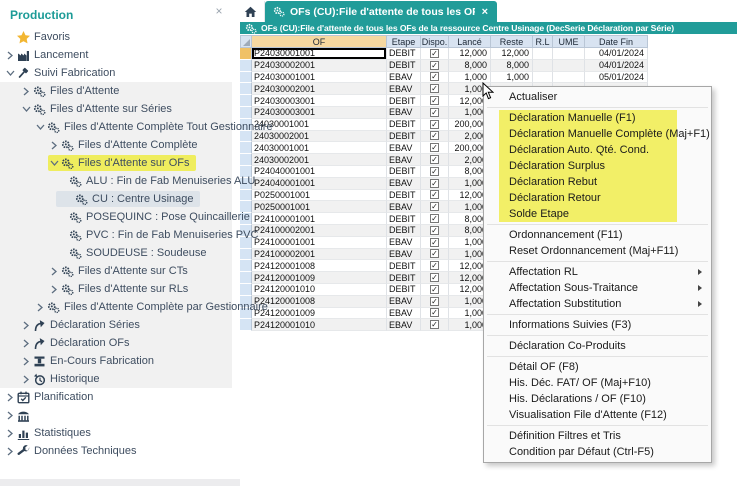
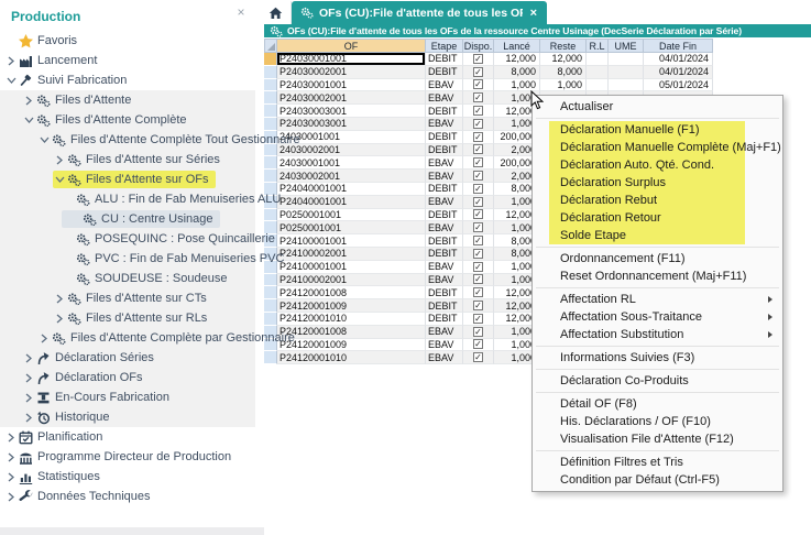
  Production
  ×
  Favoris
  Lancement
  Suivi Fabrication
  Files d'Attente
- Files d'Attente sur Séries
+ Files d'Attente Complète
  Files d'Attente Complète Tout Gestionnaire
- Files d'Attente Complète
+ Files d'Attente sur Séries
  Files d'Attente sur OFs
  ALU : Fin de Fab Menuiseries ALU
  CU : Centre Usinage
  POSEQUINC : Pose Quincaillerie
  PVC : Fin de Fab Menuiseries PVC
  SOUDEUSE : Soudeuse
  Files d'Attente sur CTs
  Files d'Attente sur RLs
  Files d'Attente Complète par Gestionnaire
  Déclaration Séries
  Déclaration OFs
  En-Cours Fabrication
  Historique
  Planification
+ Programme Directeur de Production
  Statistiques
  Données Techniques
  OFs (CU):File d'attente de tous les O
  ×
  OFs (CU):File d'attente de tous les OFs de la ressource Centre Usinage (DecSerie Déclaration par Série)
  OF
  Etape
  Dispo.
  Lancé
  Reste
  R.L
  UME
  Date Fin
  P24030001001
  DEBIT
  ✓
  12,000
  12,000
  04/01/2024
  P24030002001
  DEBIT
  ✓
  8,000
  8,000
  04/01/2024
  P24030001001
  EBAV
  ✓
  1,000
  1,000
  05/01/2024
  P24030002001
  EBAV
  ✓
  1,00
  P24030003001
  DEBIT
  ✓
  12,00
  P24030003001
  EBAV
  ✓
  1,00
  24030001001
  DEBIT
  ✓
  200,00
  24030002001
  DEBIT
  ✓
  2,00
  24030001001
  EBAV
  ✓
  200,00
  24030002001
  EBAV
  ✓
  2,00
  P24040001001
  DEBIT
  ✓
  8,00
  P24040001001
  EBAV
  ✓
  1,00
  P0250001001
  DEBIT
  ✓
  12,00
  P0250001001
  EBAV
  ✓
  1,00
  P24100001001
  DEBIT
  ✓
  8,00
  P24100002001
  DEBIT
  ✓
  8,00
  P24100001001
  EBAV
  ✓
  1,00
  P24100002001
  EBAV
  ✓
  1,00
  P24120001008
  DEBIT
  ✓
  12,00
  P24120001009
  DEBIT
  ✓
  12,00
  P24120001010
  DEBIT
  ✓
  12,00
  P24120001008
  EBAV
  ✓
  1,00
  P24120001009
  EBAV
  ✓
  1,00
  P24120001010
  EBAV
  ✓
  1,00
  Actualiser
  Déclaration Manuelle (F1)
  Déclaration Manuelle Complète (Maj+F1)
  Déclaration Auto. Qté. Cond.
  Déclaration Surplus
  Déclaration Rebut
  Déclaration Retour
  Solde Etape
  Ordonnancement (F11)
  Reset Ordonnancement (Maj+F11)
  Affectation RL
  Affectation Sous-Traitance
  Affectation Substitution
  Informations Suivies (F3)
  Déclaration Co-Produits
  Détail OF (F8)
- His. Déc. FAT/ OF (Maj+F10)
  His. Déclarations / OF (F10)
  Visualisation File d'Attente (F12)
  Définition Filtres et Tris
  Condition par Défaut (Ctrl-F5)
